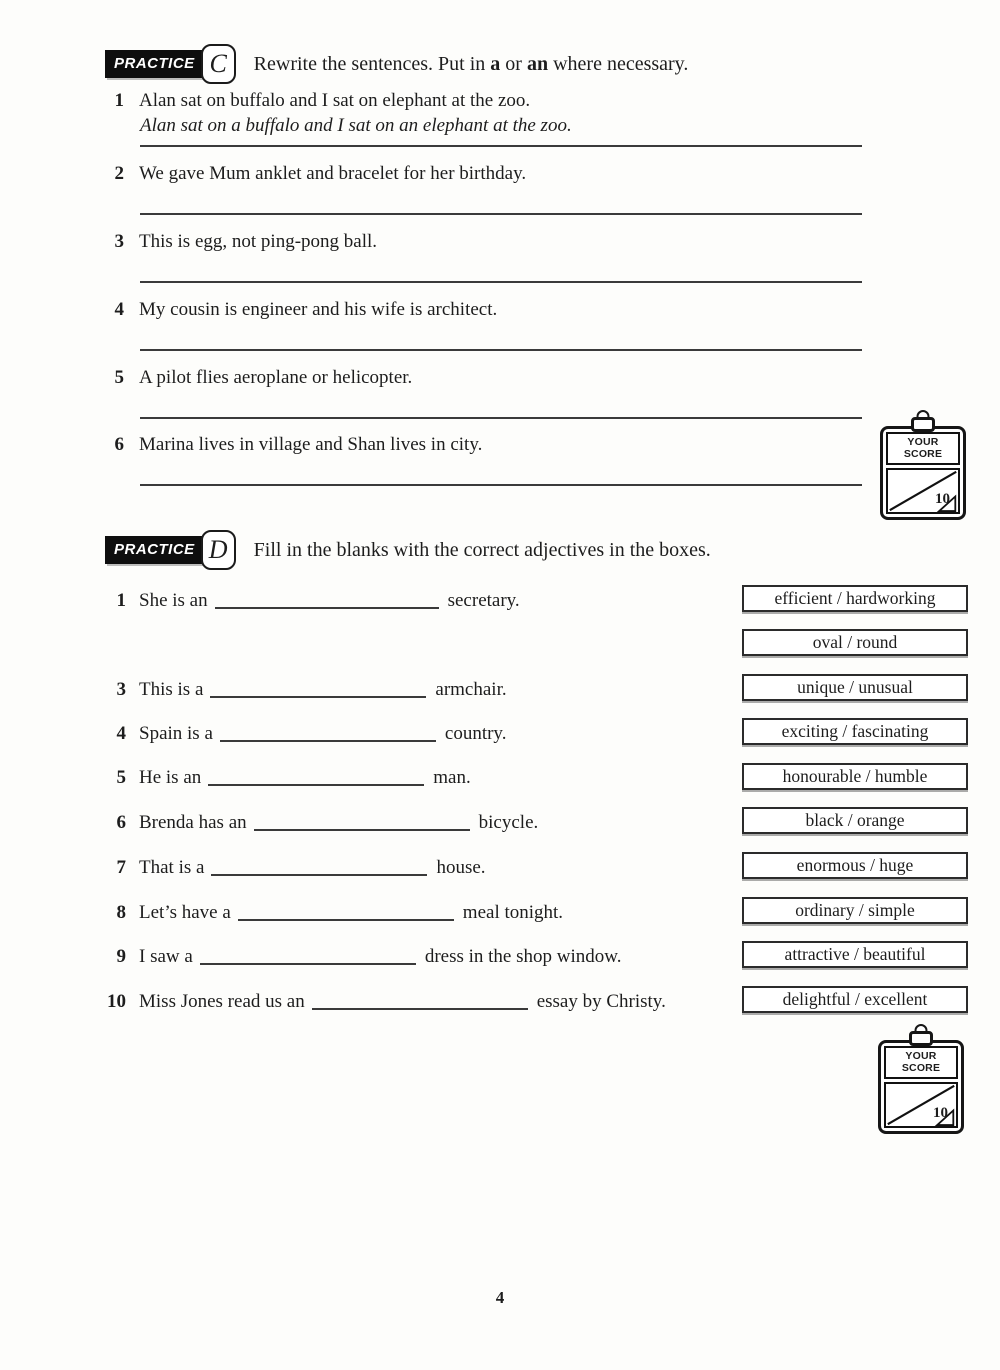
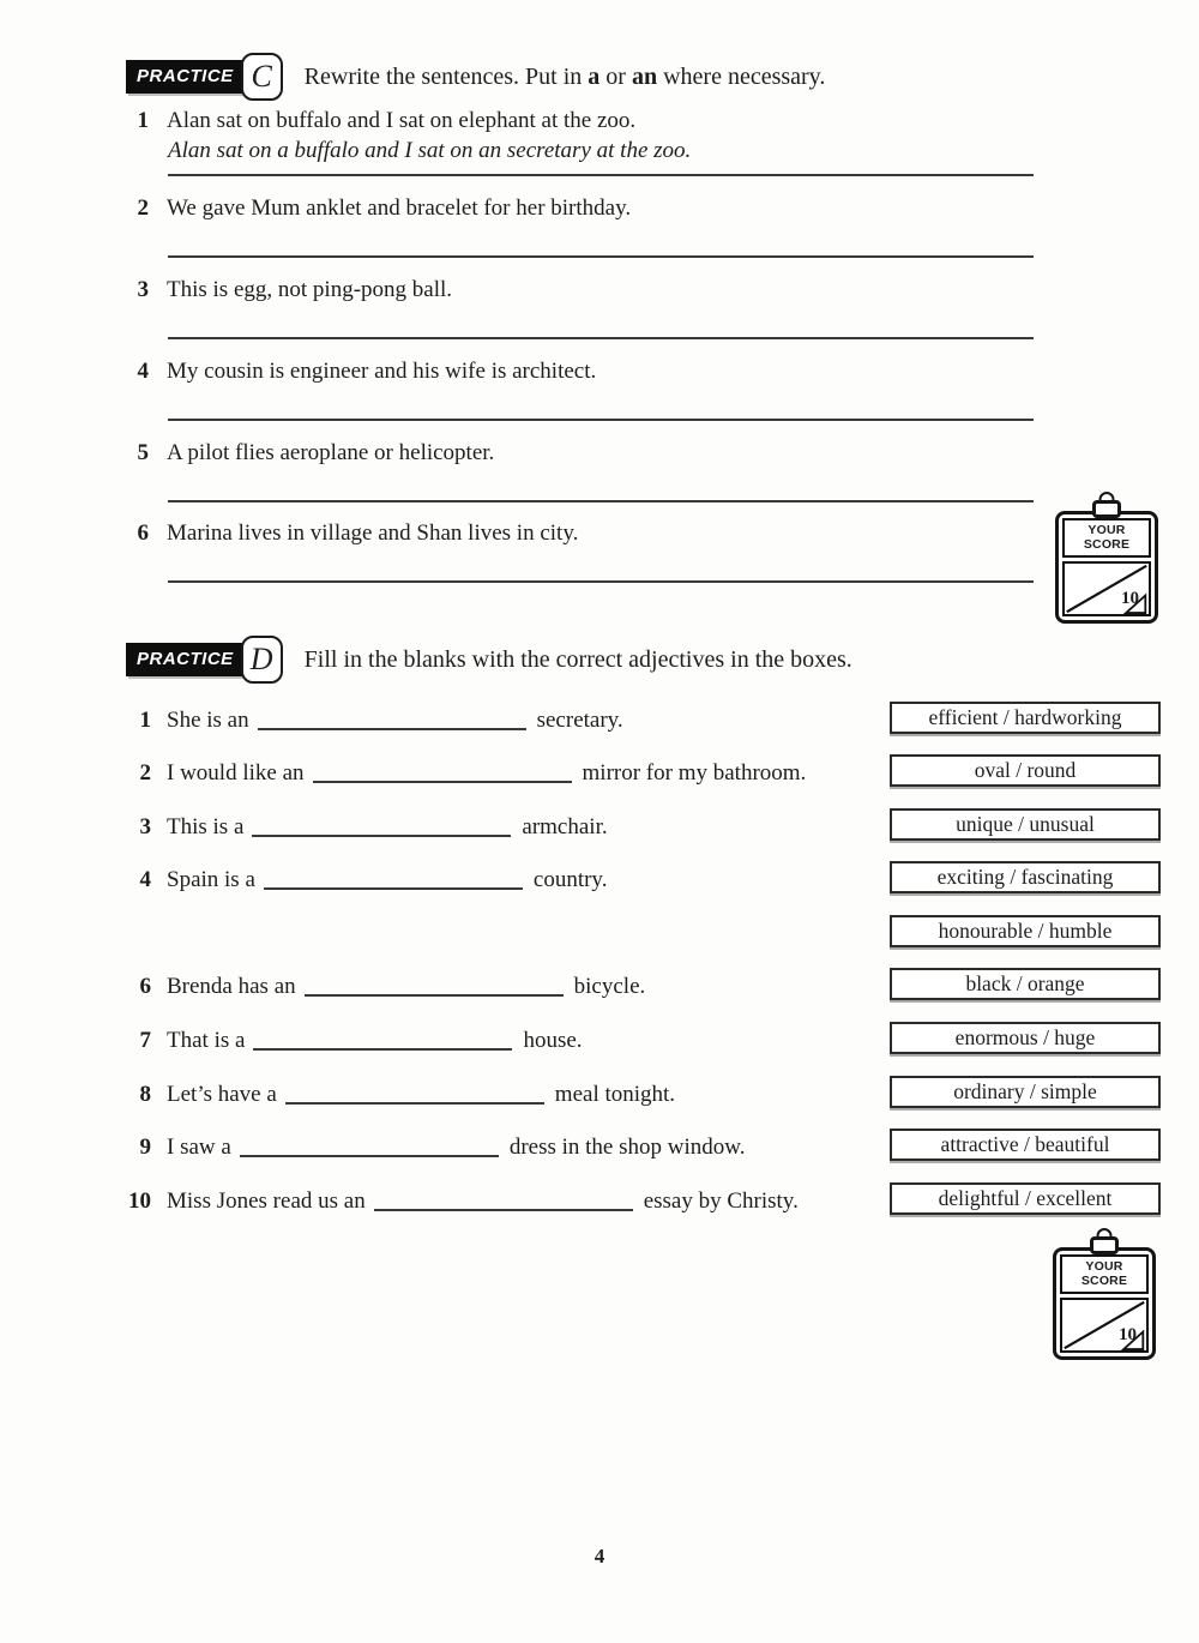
  PRACTICE
  C
  Rewrite the sentences. Put in a or an where necessary.
  1 Alan sat on buffalo and I sat on elephant at the zoo.
- Alan sat on a buffalo and I sat on an elephant at the zoo.
+ Alan sat on a buffalo and I sat on an secretary at the zoo.
  2 We gave Mum anklet and bracelet for her birthday.
  3 This is egg, not ping-pong ball.
  4 My cousin is engineer and his wife is architect.
  5 A pilot flies aeroplane or helicopter.
  6 Marina lives in village and Shan lives in city.
  YOUR SCORE
  10
  PRACTICE
  D
  Fill in the blanks with the correct adjectives in the boxes.
  1 She is an secretary.
+ 2 I would like an mirror for my bathroom.
  3 This is a armchair.
  4 Spain is a country.
- 5 He is an man.
  6 Brenda has an bicycle.
  7 That is a house.
  8 Let’s have a meal tonight.
  9 I saw a dress in the shop window.
  10 Miss Jones read us an essay by Christy.
  efficient / hardworking
  oval / round
  unique / unusual
  exciting / fascinating
  honourable / humble
  black / orange
  enormous / huge
  ordinary / simple
  attractive / beautiful
  delightful / excellent
  YOUR SCORE
  10
  4
